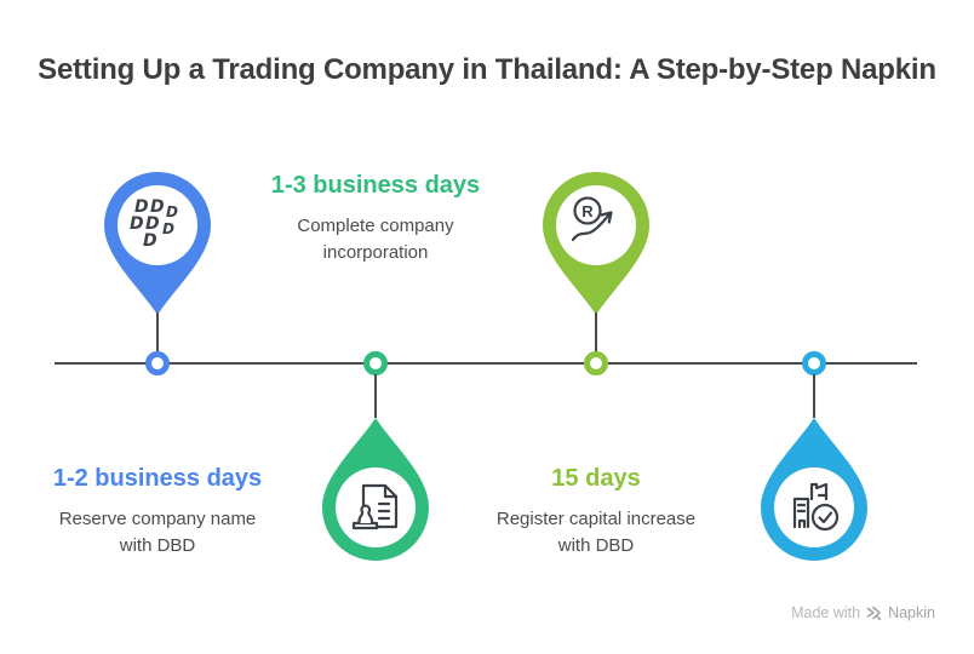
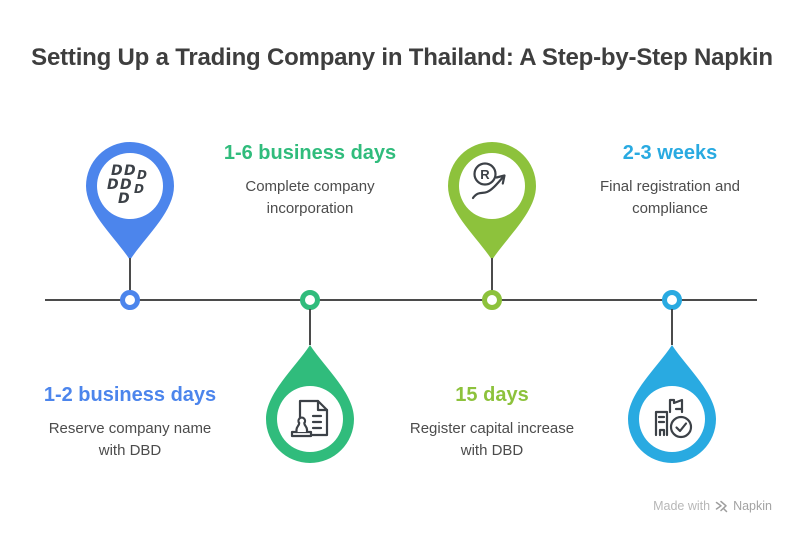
  Setting Up a Trading Company in Thailand: A Step-by-Step Napkin
  D
  D
  D
  D
  D
  D
  D
  1-2 business days
  Reserve company name
  with DBD
- 1-3 business days
+ 1-6 business days
  Complete company
  incorporation
  R
  15 days
  Register capital increase
  with DBD
+ 2-3 weeks
+ Final registration and
+ compliance
  Made with
  Napkin
